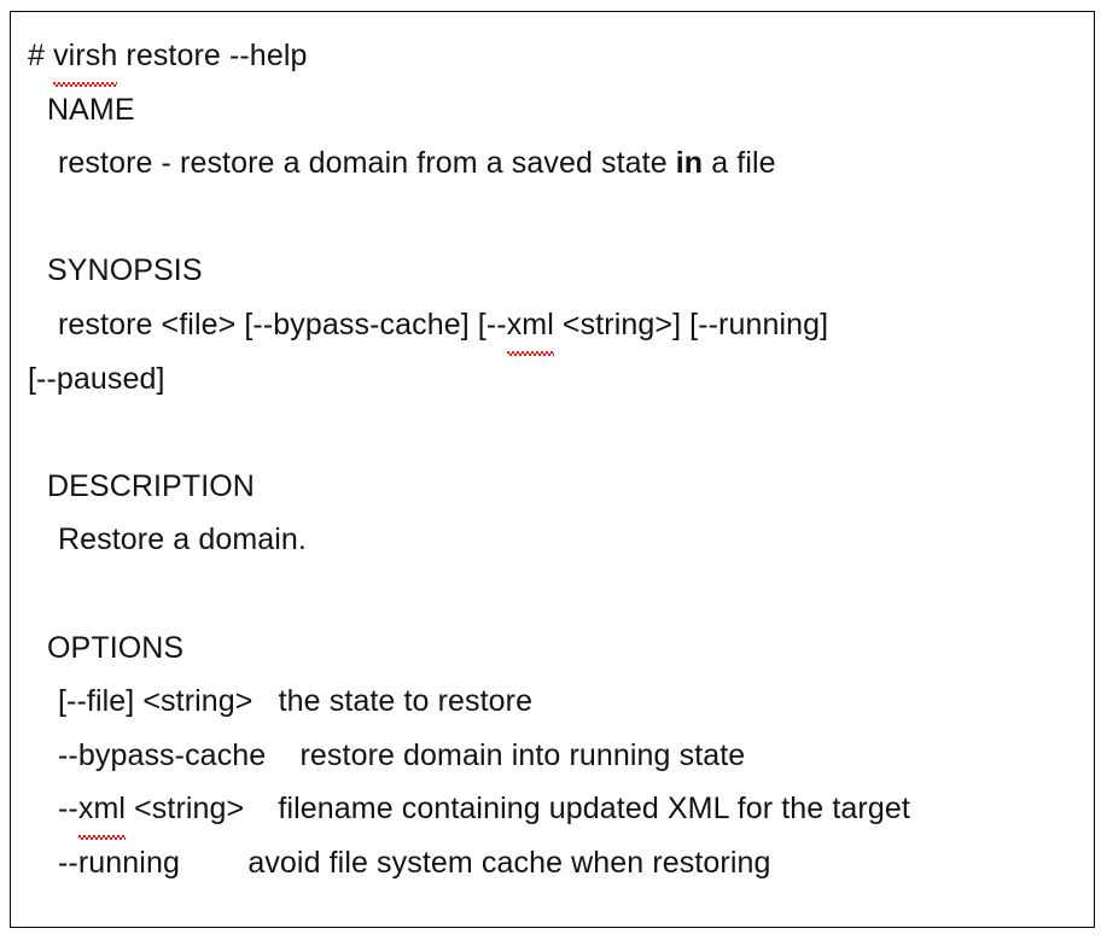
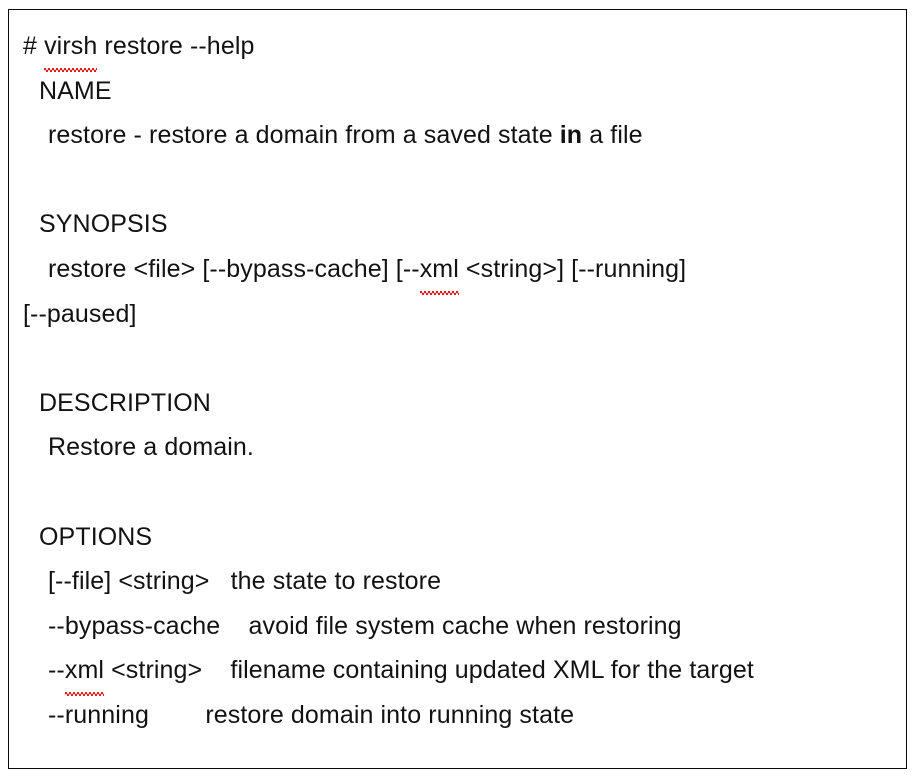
  # virsh restore --help
  NAME
  restore - restore a domain from a saved state in a file
  SYNOPSIS
  restore <file> [--bypass-cache] [--xml <string>] [--running]
  [--paused]
  DESCRIPTION
  Restore a domain.
  OPTIONS
  [--file] <string> the state to restore
- --bypass-cache restore domain into running state
+ --bypass-cache avoid file system cache when restoring
  --xml <string> filename containing updated XML for the target
- --running avoid file system cache when restoring
+ --running restore domain into running state
